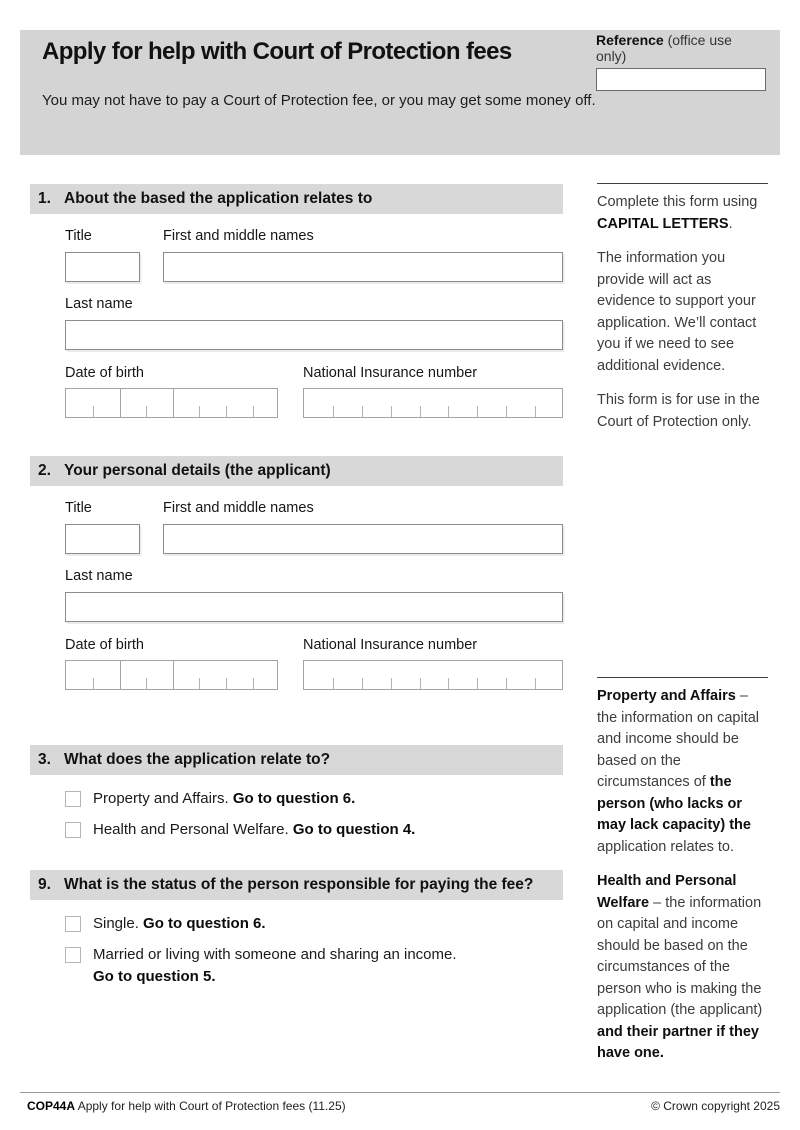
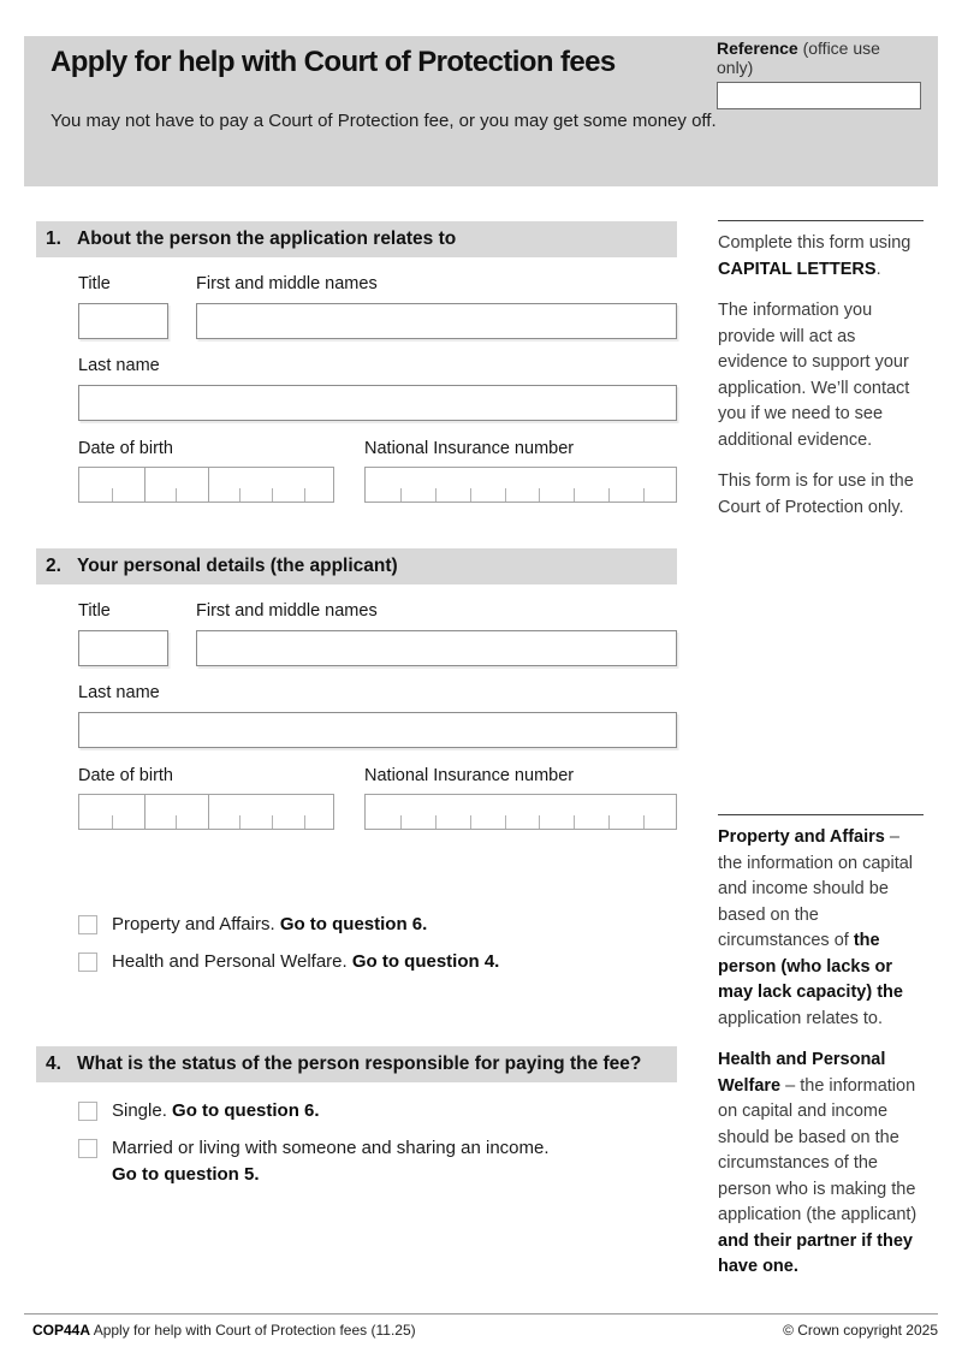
  Apply for help with Court of Protection fees
  Reference (office use only)
  You may not have to pay a Court of Protection fee, or you may get some money off.
  1.
- About the based the application relates to
+ About the person the application relates to
  Title
  First and middle names
  Last name
  Date of birth
  National Insurance number
  2.
  Your personal details (the applicant)
  Title
  First and middle names
  Last name
  Date of birth
  National Insurance number
- 3.
- What does the application relate to?
  Property and Affairs. Go to question 6.
  Health and Personal Welfare. Go to question 4.
- 9.
+ 4.
  What is the status of the person responsible for paying the fee?
  Single. Go to question 6.
  Married or living with someone and sharing an income.
  Go to question 5.
  Complete this form using CAPITAL LETTERS.
  The information you provide will act as evidence to support your application. We’ll contact you if we need to see additional evidence.
  This form is for use in the Court of Protection only.
  Property and Affairs – the information on capital and income should be based on the circumstances of the person (who lacks or may lack capacity) the application relates to.
  Health and Personal Welfare – the information on capital and income should be based on the circumstances of the person who is making the application (the applicant) and their partner if they have one.
  COP44A Apply for help with Court of Protection fees (11.25)
  © Crown copyright 2025
